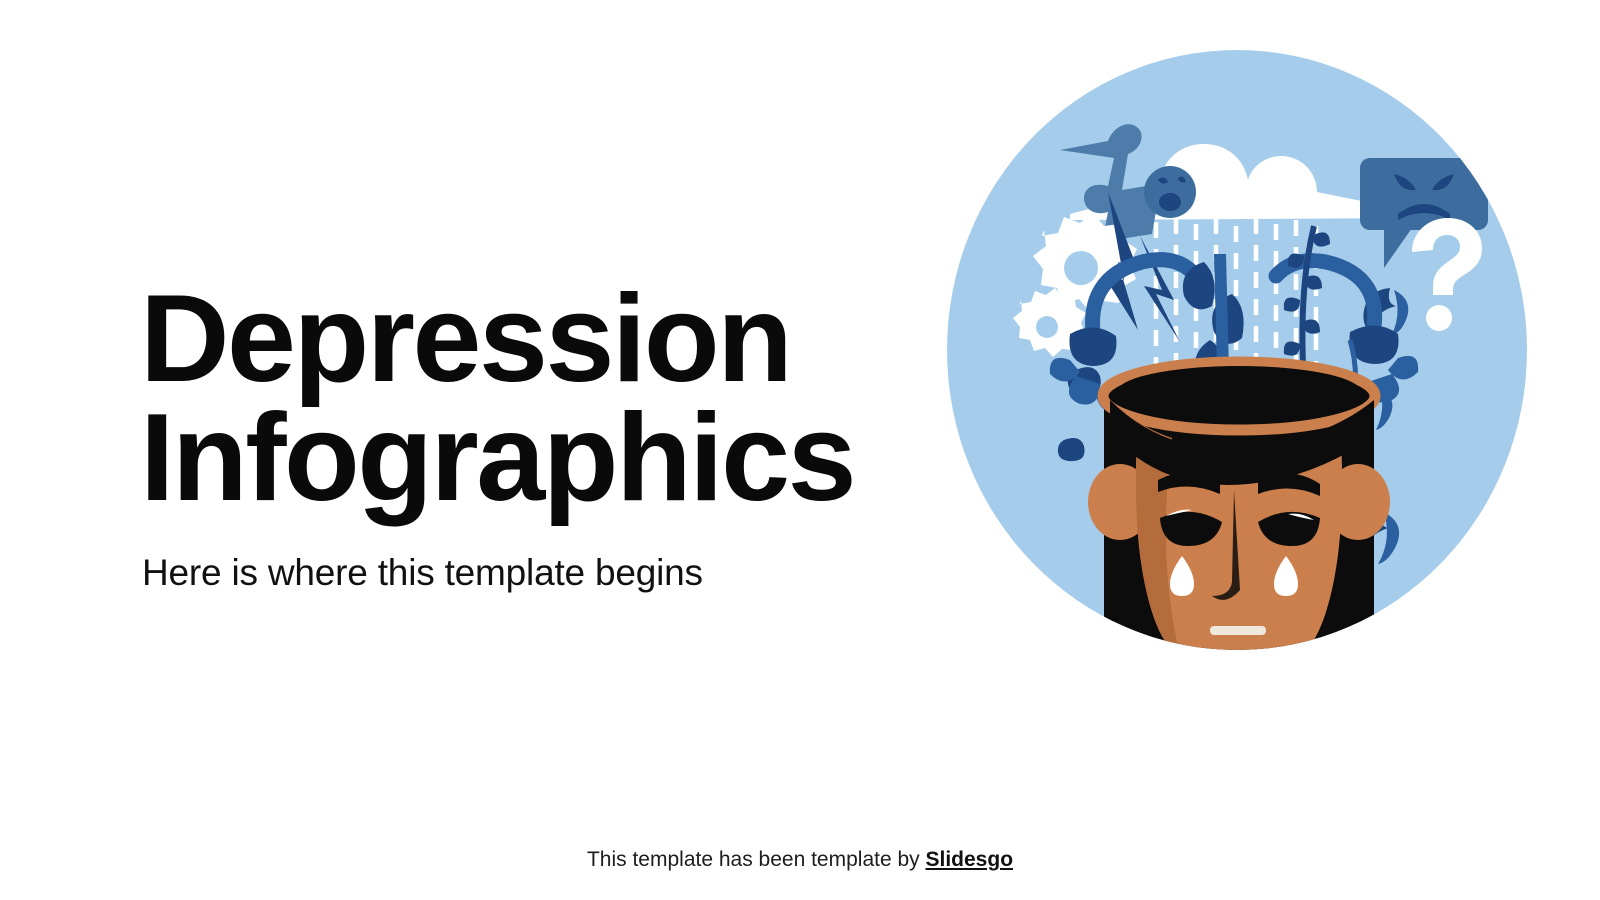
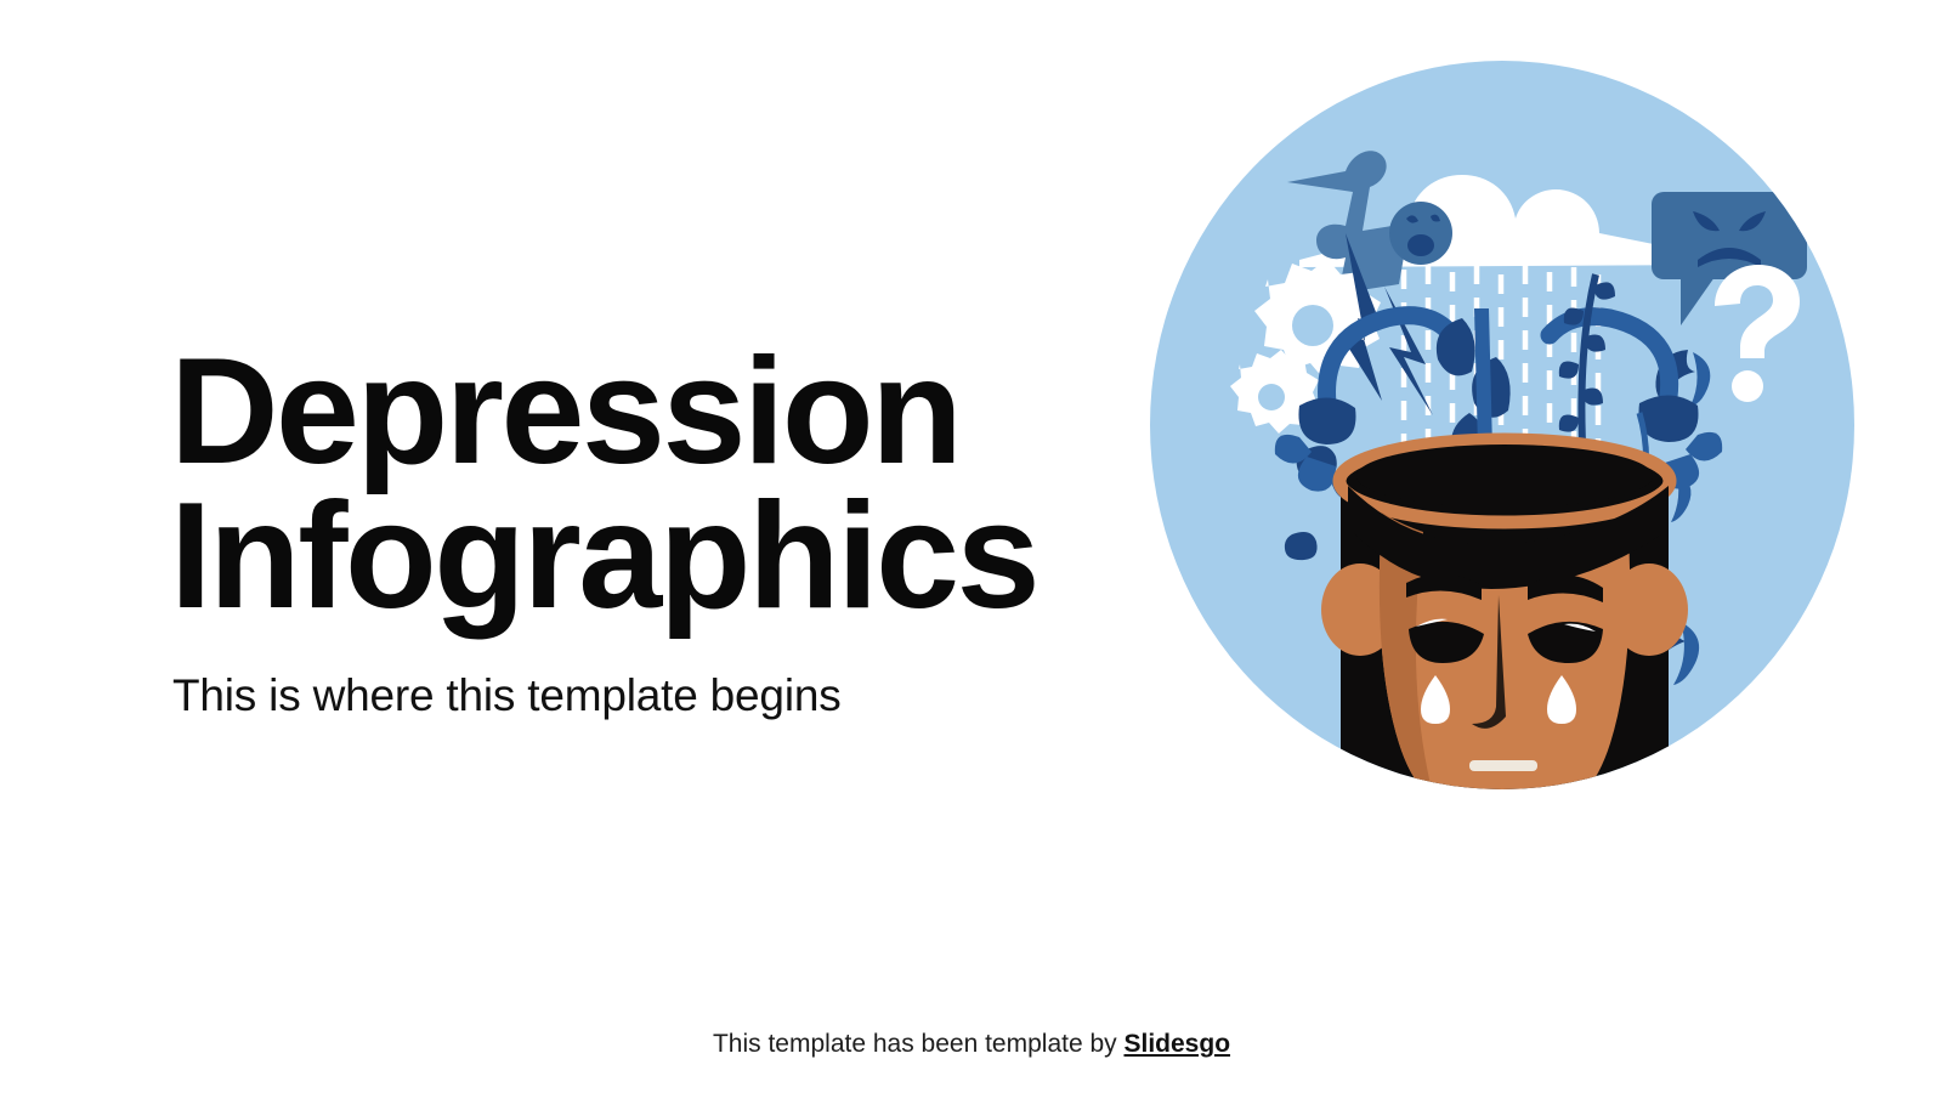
  Depression
  Infographics
- Here is where this template begins
+ This is where this template begins
  This template has been template by Slidesgo
